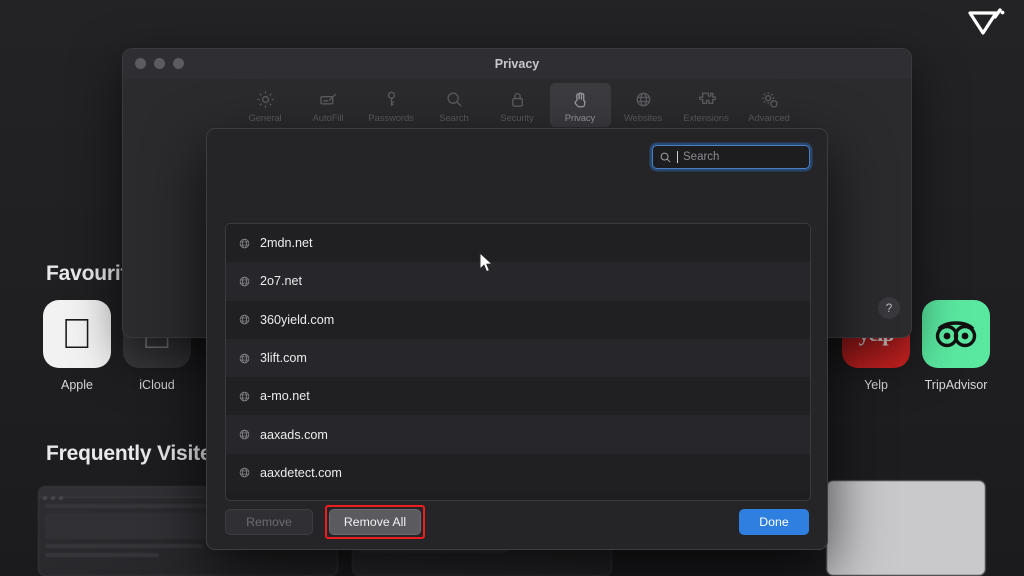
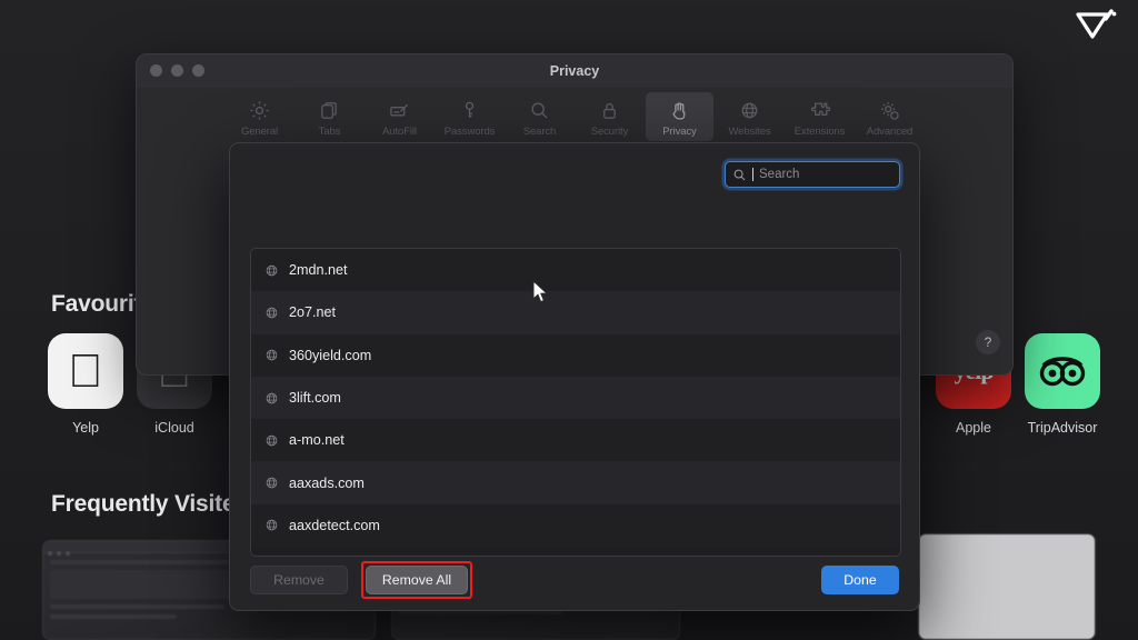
  Favouri
  
- Apple
+ Yelp
  iCloud
- Yelp
+ Apple
  TripAdvisor
  Frequently Visit
  ?
  Privacy
  General
+ Tabs
  AutoFill
  Passwords
  Search
  Security
  Privacy
  Websites
  Extensions
  Advanced
  Search
  2mdn.net
  2o7.net
  360yield.com
  3lift.com
  a-mo.net
  aaxads.com
  aaxdetect.com
  Remove
  Remove All
  Done
